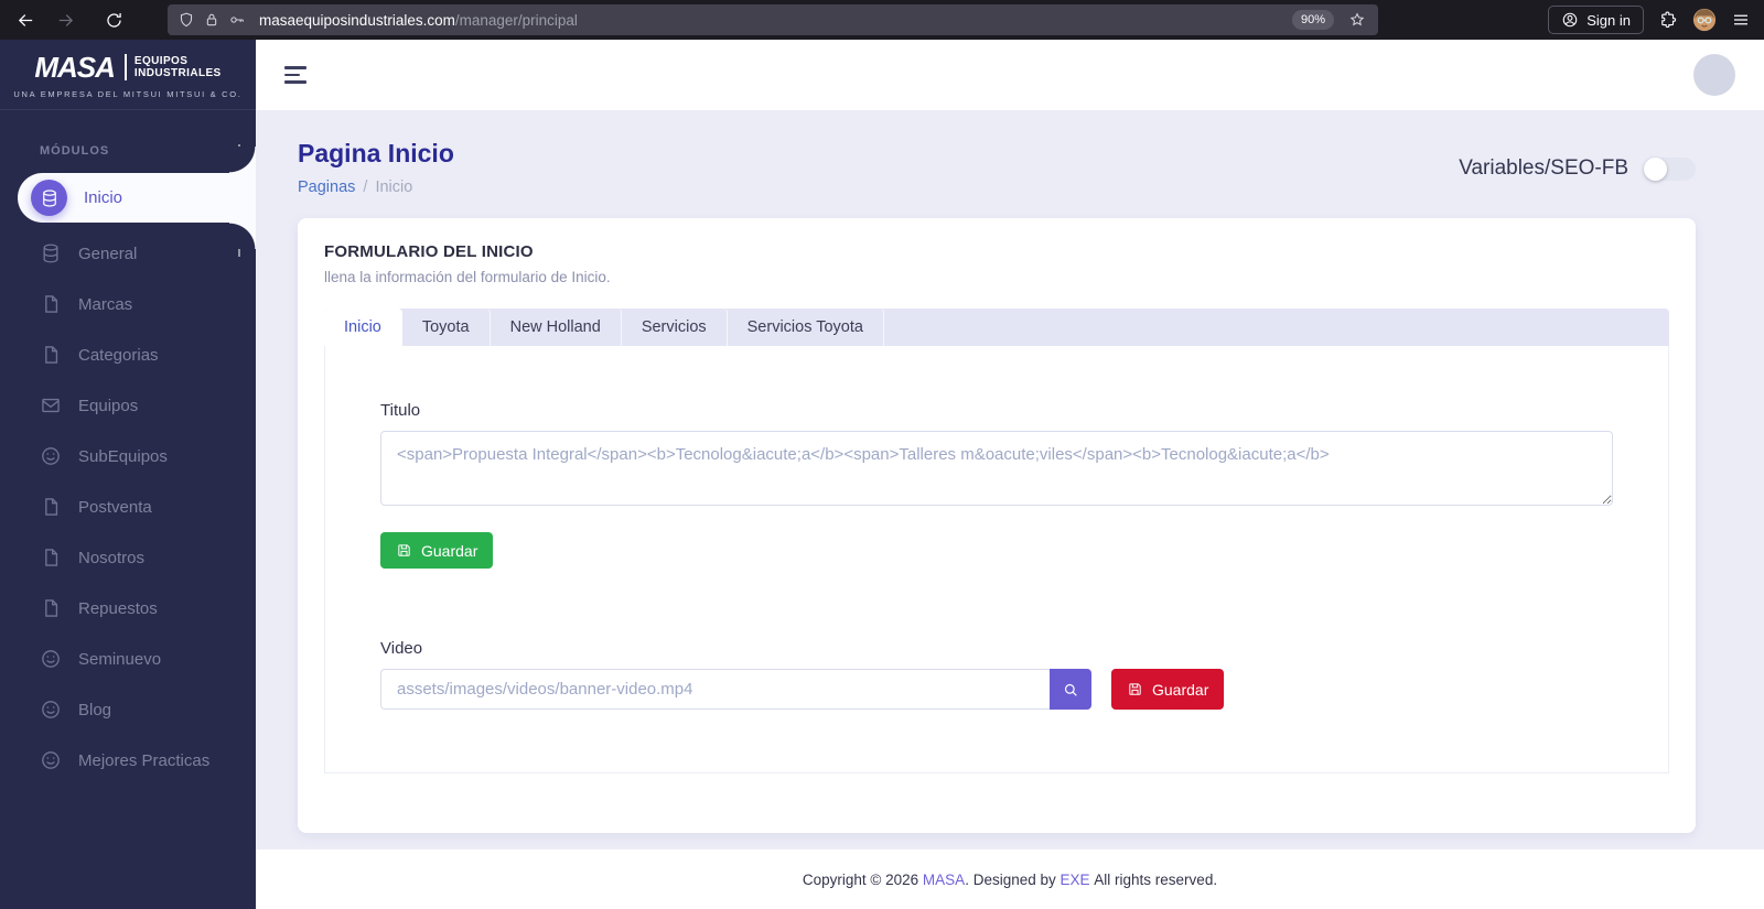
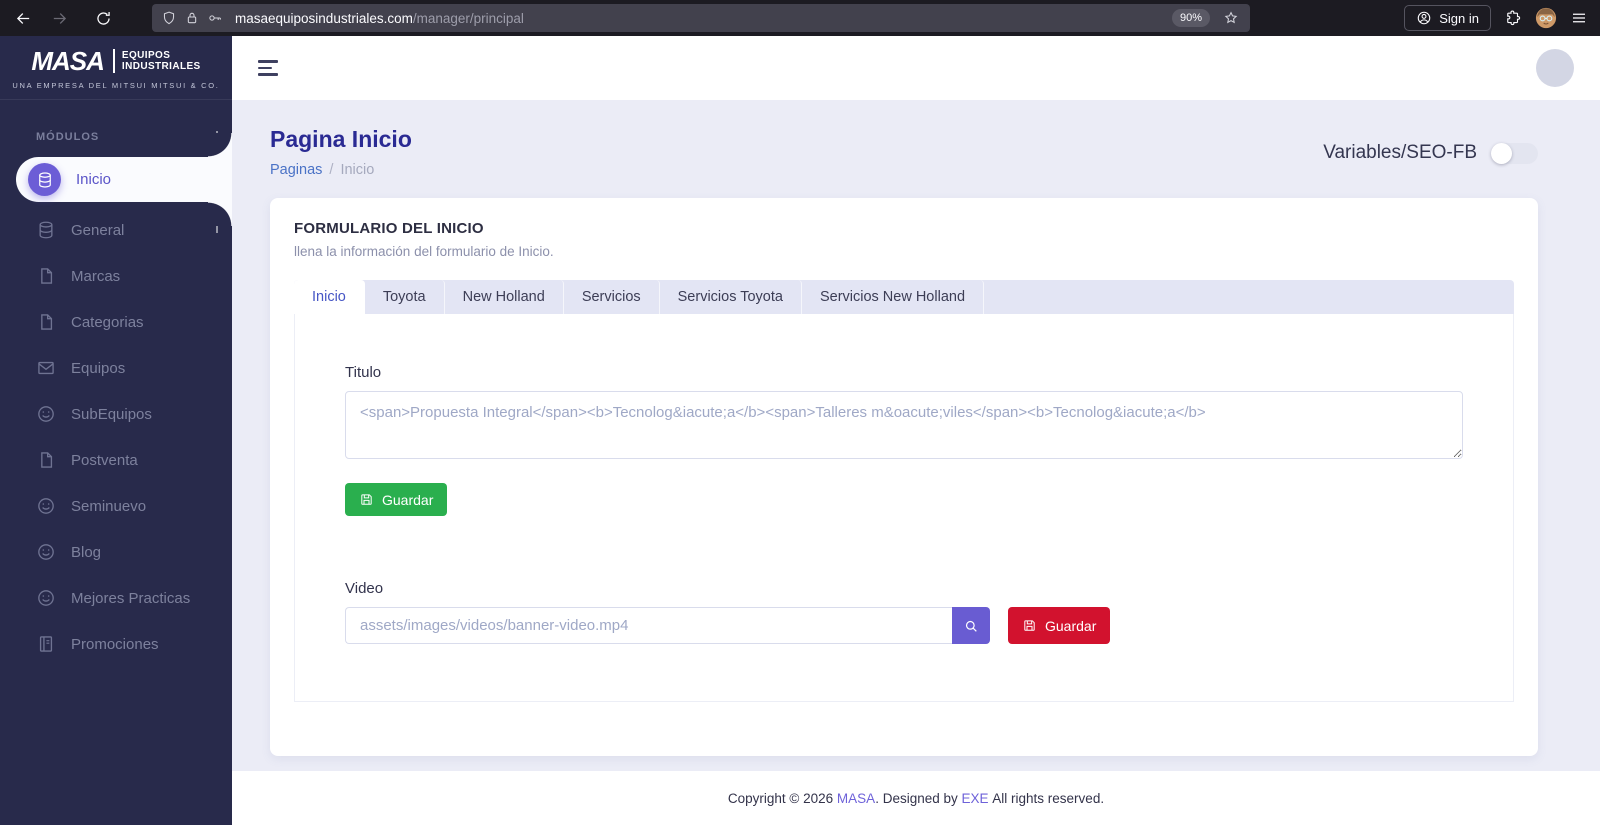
  masaequiposindustriales.com/manager/principal
  90%
  Sign in
  MASA
  EQUIPOS
  INDUSTRIALES
  UNA EMPRESA DEL MITSUI MITSUI & CO.
  MÓDULOS
  Inicio
  General
  Marcas
  Categorias
  Equipos
  SubEquipos
  Postventa
- Nosotros
- Repuestos
  Seminuevo
  Blog
  Mejores Practicas
+ Promociones
  Pagina Inicio
  Paginas / Inicio
  Variables/SEO-FB
  FORMULARIO DEL INICIO
  llena la información del formulario de Inicio.
  Inicio
  Toyota
  New Holland
  Servicios
  Servicios Toyota
+ Servicios New Holland
  Titulo
  <span>Propuesta Integral</span><b>Tecnolog&iacute;a</b><span>Talleres m&oacute;viles</span><b>Tecnolog&iacute;a</b>
  Guardar
  Video
  assets/images/videos/banner-video.mp4
  Guardar
  Copyright © 2026
  MASA
  . Designed by
  EXE
  All rights reserved.
